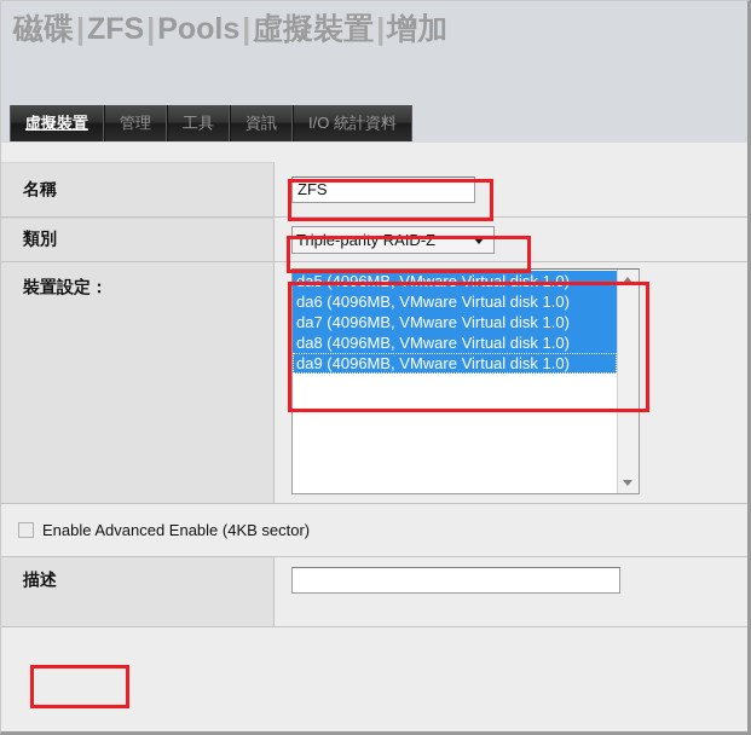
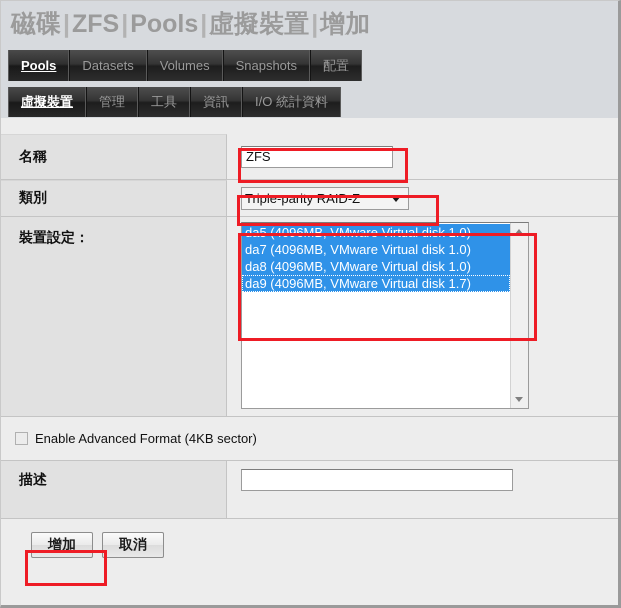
  磁碟|ZFS|Pools|虛擬裝置|增加
+ Pools Datasets Volumes Snapshots 配置
  虛擬裝置 管理 工具 資訊 I/O 統計資料
  名稱
  ZFS
  類別
  Triple-parity RAID-Z
  裝置設定：
  da5 (4096MB, VMware Virtual disk 1.0)
- da6 (4096MB, VMware Virtual disk 1.0)
  da7 (4096MB, VMware Virtual disk 1.0)
  da8 (4096MB, VMware Virtual disk 1.0)
- da9 (4096MB, VMware Virtual disk 1.0)
+ da9 (4096MB, VMware Virtual disk 1.7)
- Enable Advanced Enable (4KB sector)
+ Enable Advanced Format (4KB sector)
  描述
+ 增加
+ 取消
